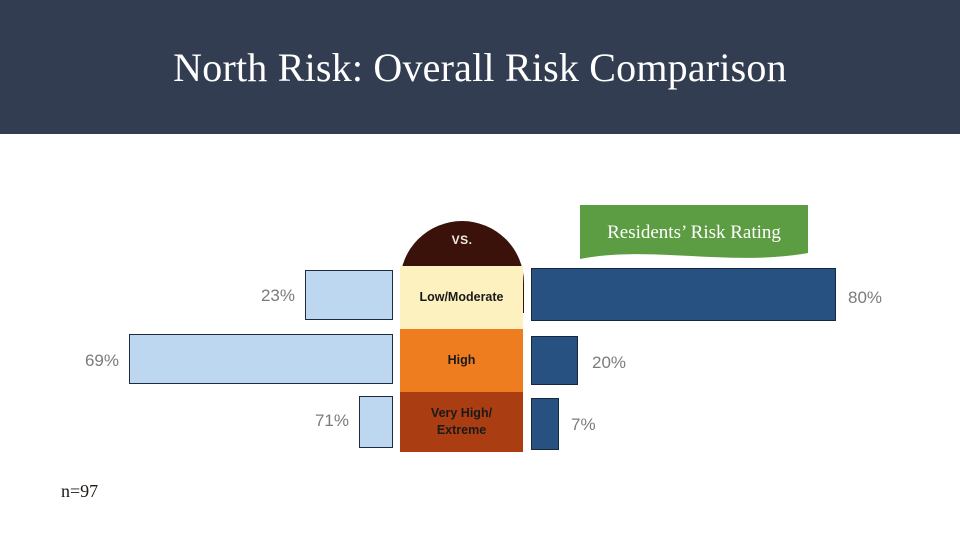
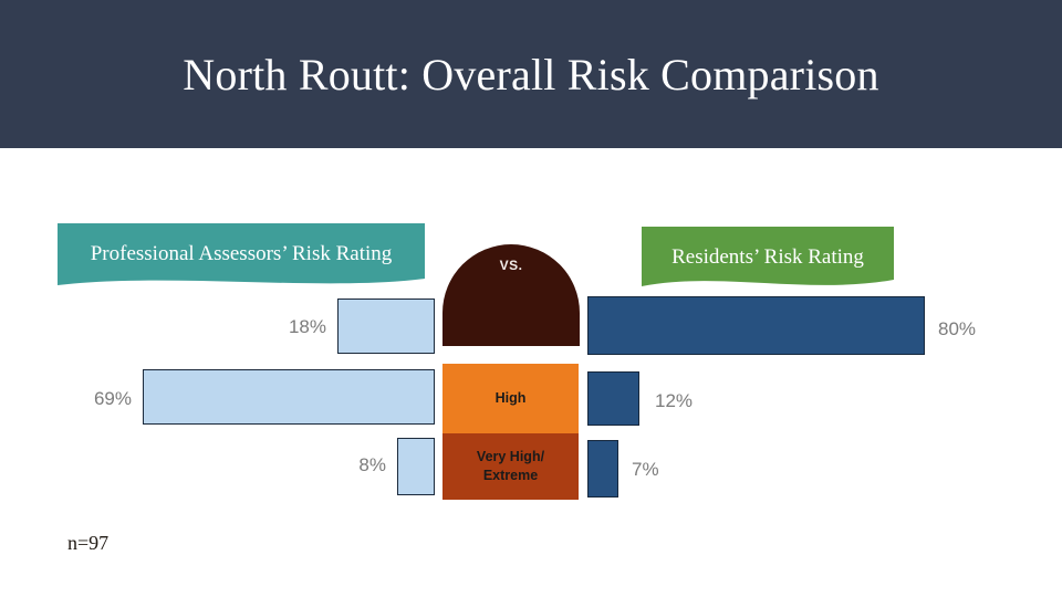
- North Risk: Overall Risk Comparison
+ North Routt: Overall Risk Comparison
+ Professional Assessors’ Risk Rating
  Residents’ Risk Rating
  VS.
- Low/Moderate
- 23%
+ 18%
  80%
  High
  69%
- 20%
+ 12%
  Very High/
  Extreme
- 71%
+ 8%
  7%
  n=97
